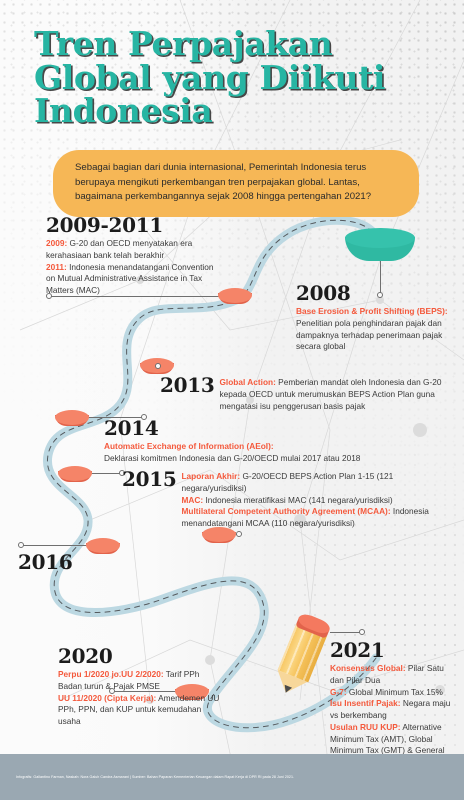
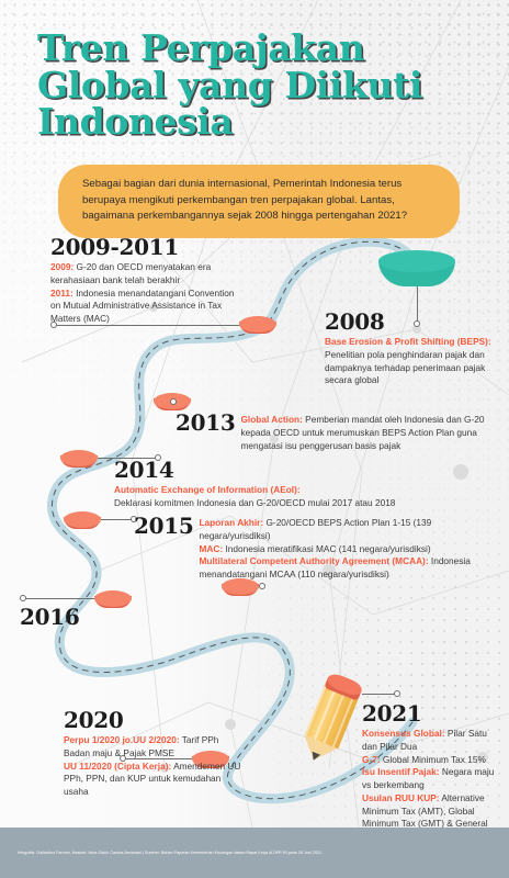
  Tren Perpajakan
  Global yang Diikuti
  Indonesia
  Sebagai bagian dari dunia internasional, Pemerintah Indonesia terus berupaya mengikuti perkembangan tren perpajakan global. Lantas, bagaimana perkembangannya sejak 2008 hingga pertengahan 2021?
  2009-2011
  2009: G-20 dan OECD menyatakan era kerahasiaan bank telah berakhir
  2011: Indonesia menandatangani Convention on Mutual Administrative Assistance in Tax Matters (MAC)
  2008
  Base Erosion & Profit Shifting (BEPS): Penelitian pola penghindaran pajak dan dampaknya terhadap penerimaan pajak secara global
  2013
  Global Action: Pemberian mandat oleh Indonesia dan G-20 kepada OECD untuk merumuskan BEPS Action Plan guna mengatasi isu penggerusan basis pajak
  2014
  Automatic Exchange of Information (AEoI):
  Deklarasi komitmen Indonesia dan G-20/OECD mulai 2017 atau 2018
  2015
- Laporan Akhir: G-20/OECD BEPS Action Plan 1-15 (121 negara/yurisdiksi)
+ Laporan Akhir: G-20/OECD BEPS Action Plan 1-15 (139 negara/yurisdiksi)
  MAC: Indonesia meratifikasi MAC (141 negara/yurisdiksi)
  Multilateral Competent Authority Agreement (MCAA): Indonesia menandatangani MCAA (110 negara/yurisdiksi)
  2016
  2020
- Perpu 1/2020 jo.UU 2/2020: Tarif PPh Badan turun & Pajak PMSE
+ Perpu 1/2020 jo.UU 2/2020: Tarif PPh Badan maju & Pajak PMSE
  UU 11/2020 (Cipta Kerja): Amendemen UU PPh, PPN, dan KUP untuk kemudahan usaha
  2021
  Konsensus Global: Pilar Satu dan Pilar Dua
  G-7: Global Minimum Tax 15%
  Isu Insentif Pajak: Negara maju vs berkembang
  Usulan RUU KUP: Alternative Minimum Tax (AMT), Global Minimum Tax (GMT) & General
